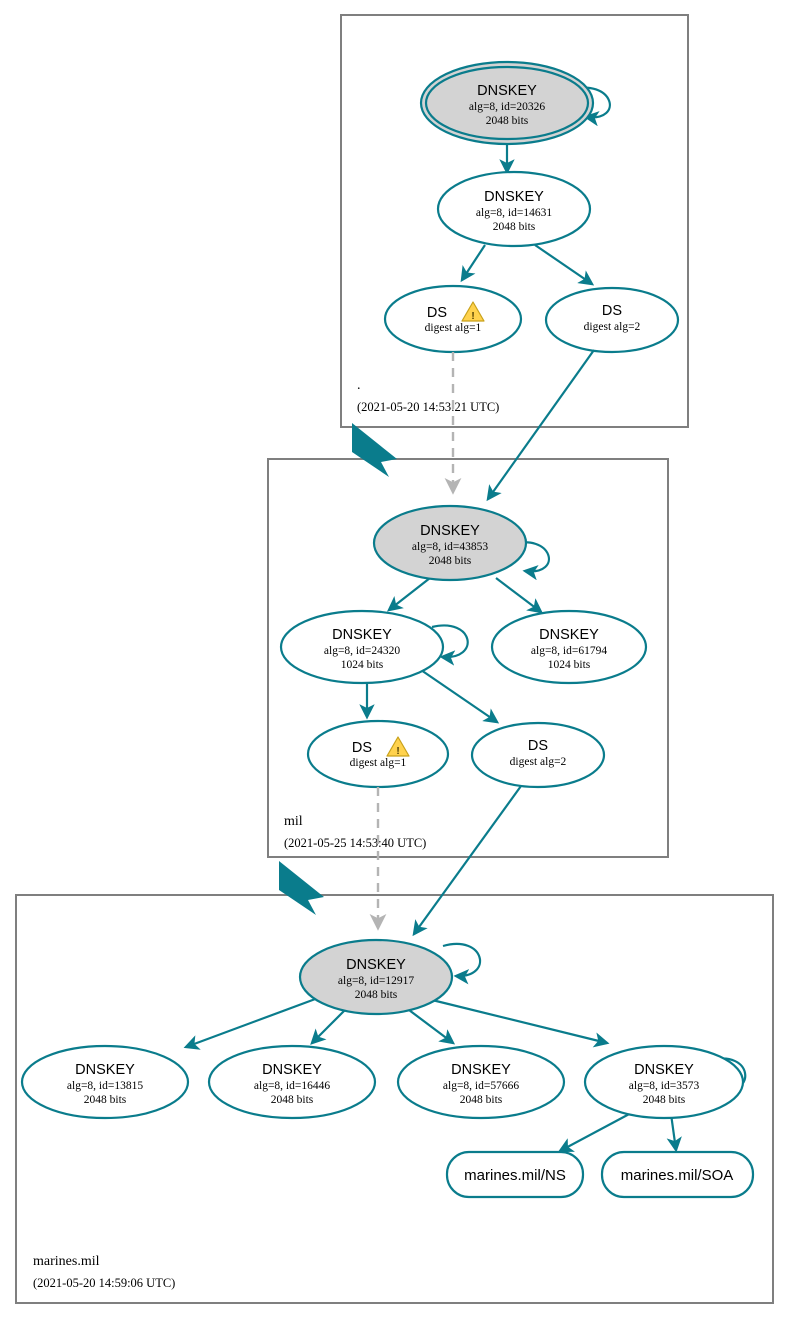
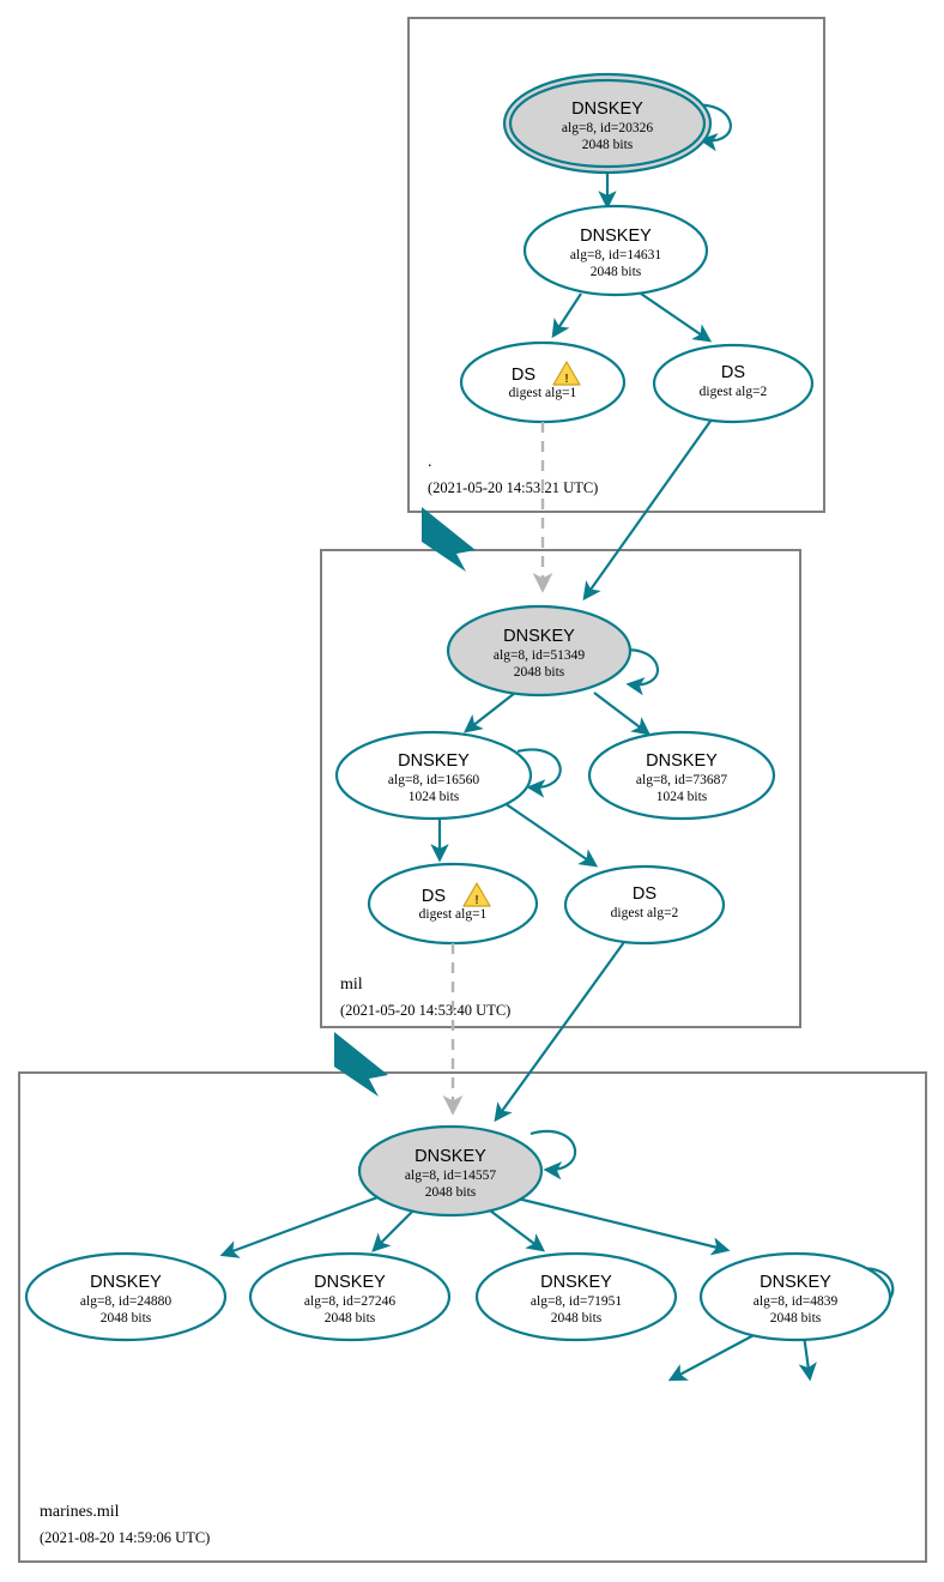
  DNSKEY
  alg=8, id=20326
  2048 bits
  DNSKEY
  alg=8, id=14631
  2048 bits
  DS
  !
  digest alg=1
  DS
  digest alg=2
  .
  (2021-05-20 14:5321 UTC)
  DNSKEY
- alg=8, id=43853
+ alg=8, id=51349
  2048 bits
  DNSKEY
- alg=8, id=24320
+ alg=8, id=16560
  1024 bits
  DNSKEY
- alg=8, id=61794
+ alg=8, id=73687
  1024 bits
  DS
  !
  digest alg=1
  DS
  digest alg=2
  mil
- (2021-05-25 14:53:40 UTC)
+ (2021-05-20 14:53:40 UTC)
  DNSKEY
- alg=8, id=12917
+ alg=8, id=14557
  2048 bits
  DNSKEY
- alg=8, id=13815
+ alg=8, id=24880
  2048 bits
  DNSKEY
- alg=8, id=16446
+ alg=8, id=27246
  2048 bits
  DNSKEY
- alg=8, id=57666
+ alg=8, id=71951
  2048 bits
  DNSKEY
- alg=8, id=3573
+ alg=8, id=4839
  2048 bits
- marines.mil/NS
- marines.mil/SOA
  marines.mil
- (2021-05-20 14:59:06 UTC)
+ (2021-08-20 14:59:06 UTC)
